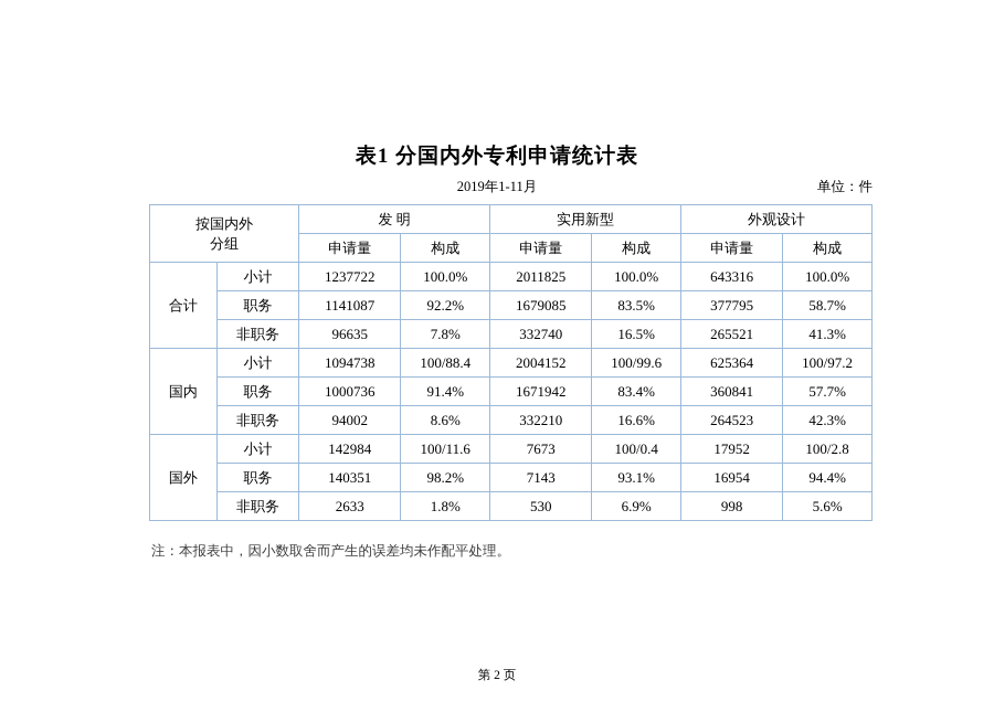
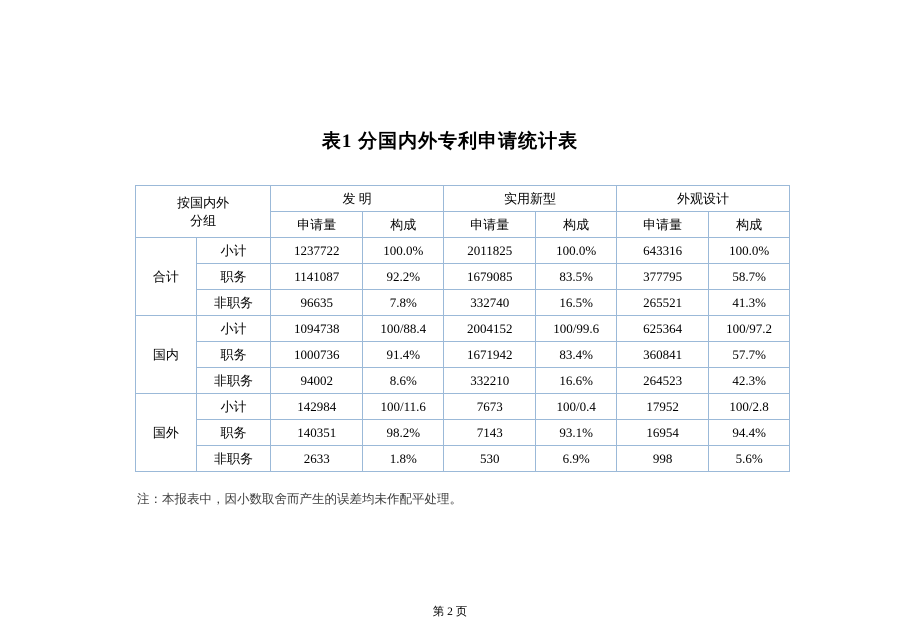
  表1 分国内外专利申请统计表
- 2019年1-11月
- 单位：件
  按国内外 分组	发 明	实用新型	外观设计
  申请量	构成	申请量	构成	申请量	构成
  合计	小计	1237722	100.0%	2011825	100.0%	643316	100.0%
  职务	1141087	92.2%	1679085	83.5%	377795	58.7%
  非职务	96635	7.8%	332740	16.5%	265521	41.3%
  国内	小计	1094738	100/88.4	2004152	100/99.6	625364	100/97.2
  职务	1000736	91.4%	1671942	83.4%	360841	57.7%
  非职务	94002	8.6%	332210	16.6%	264523	42.3%
  国外	小计	142984	100/11.6	7673	100/0.4	17952	100/2.8
  职务	140351	98.2%	7143	93.1%	16954	94.4%
  非职务	2633	1.8%	530	6.9%	998	5.6%
  注：本报表中，因小数取舍而产生的误差均未作配平处理。
  第 2 页
